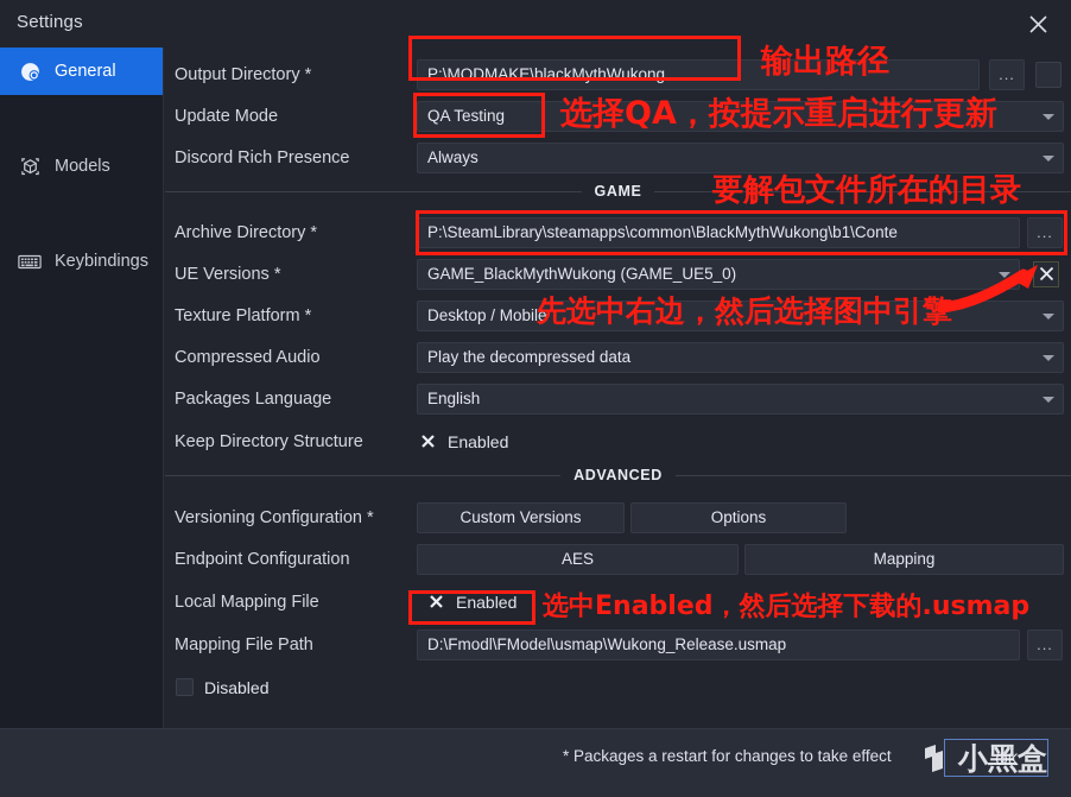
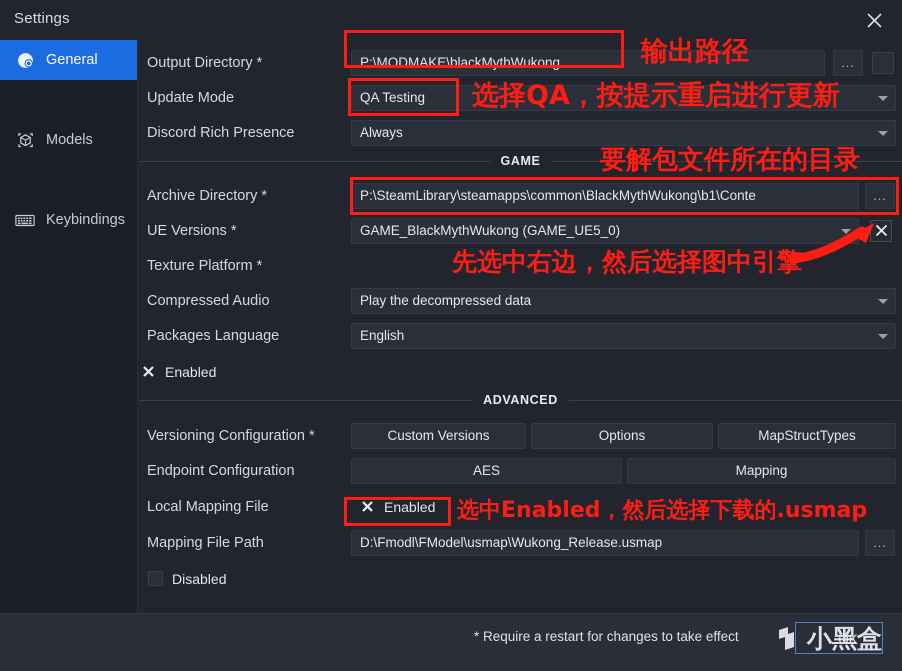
  Settings
  General
  Models
  Keybindings
  Output Directory *
  P:\MODMAKE\blackMythWukong
  ...
  Update Mode
  QA Testing
  Discord Rich Presence
  Always
  GAME
  Archive Directory *
  P:\SteamLibrary\steamapps\common\BlackMythWukong\b1\Conte
  ...
  UE Versions *
  GAME_BlackMythWukong (GAME_UE5_0)
  Texture Platform *
- Desktop / Mobile
  Compressed Audio
  Play the decompressed data
  Packages Language
  English
- Keep Directory Structure
  Enabled
  ADVANCED
  Versioning Configuration *
  Custom Versions
  Options
+ MapStructTypes
  Endpoint Configuration
  AES
  Mapping
  Local Mapping File
  Enabled
  Mapping File Path
  D:\Fmodl\FModel\usmap\Wukong_Release.usmap
  ...
  Disabled
- * Packages a restart for changes to take effect
+ * Require a restart for changes to take effect
  OK
  小黑盒
  输出路径
  选择QA，按提示重启进行更新
  要解包文件所在的目录
  先选中右边，然后选择图中引
  选中Enabled，然后选择下载的.usmap
